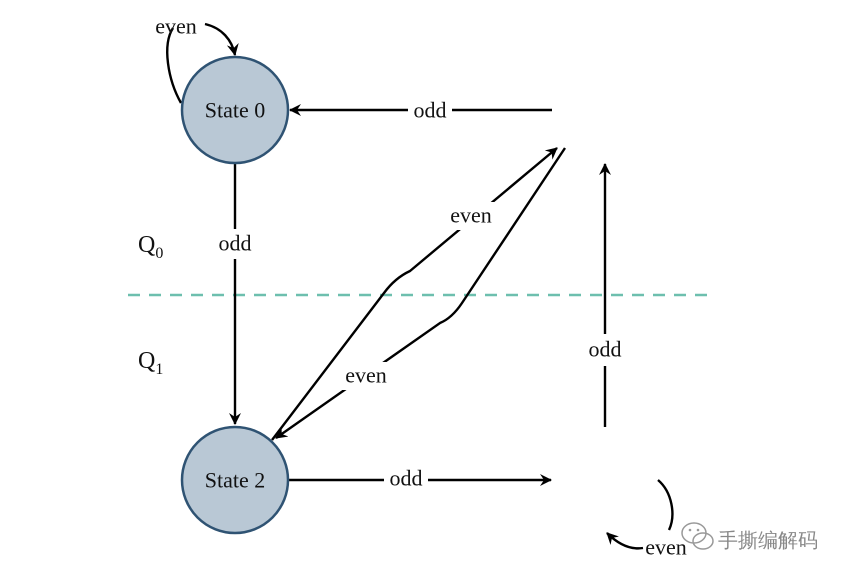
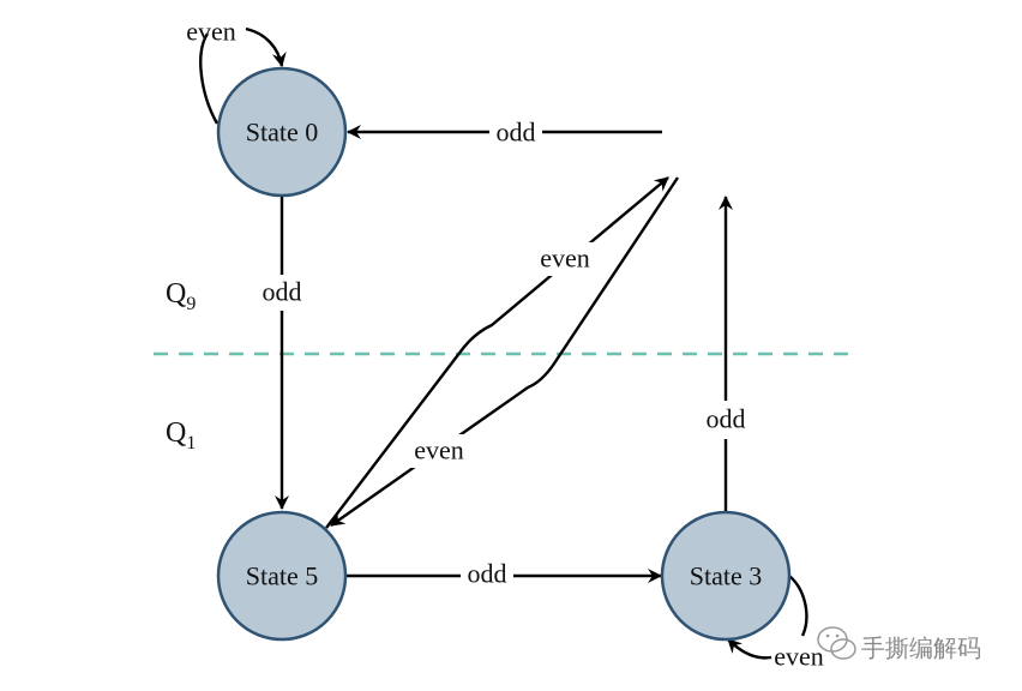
- Q0
+ Q9
  Q1
  even
  odd
  odd
  even
  even
  odd
  odd
  even
  State 0
- State 2
+ State 5
+ State 3
  手撕编解码
